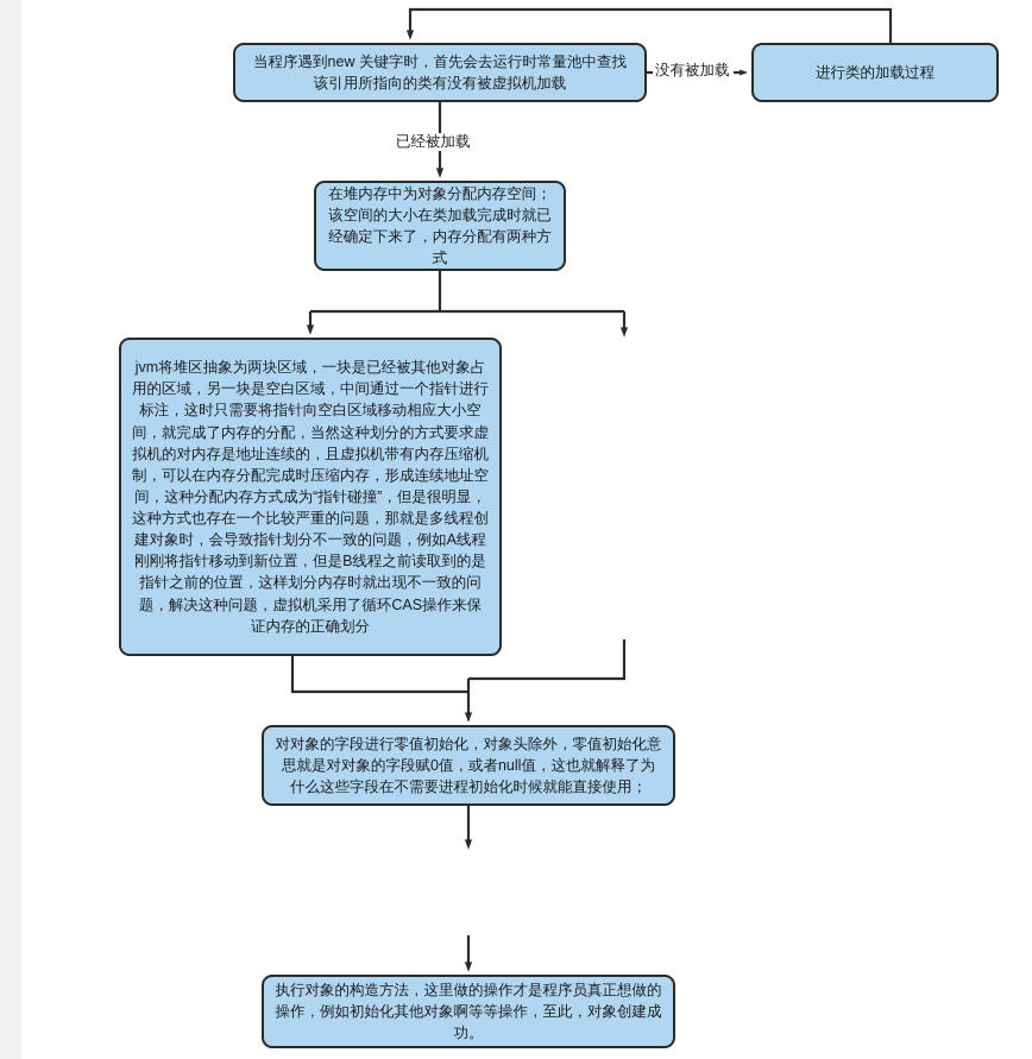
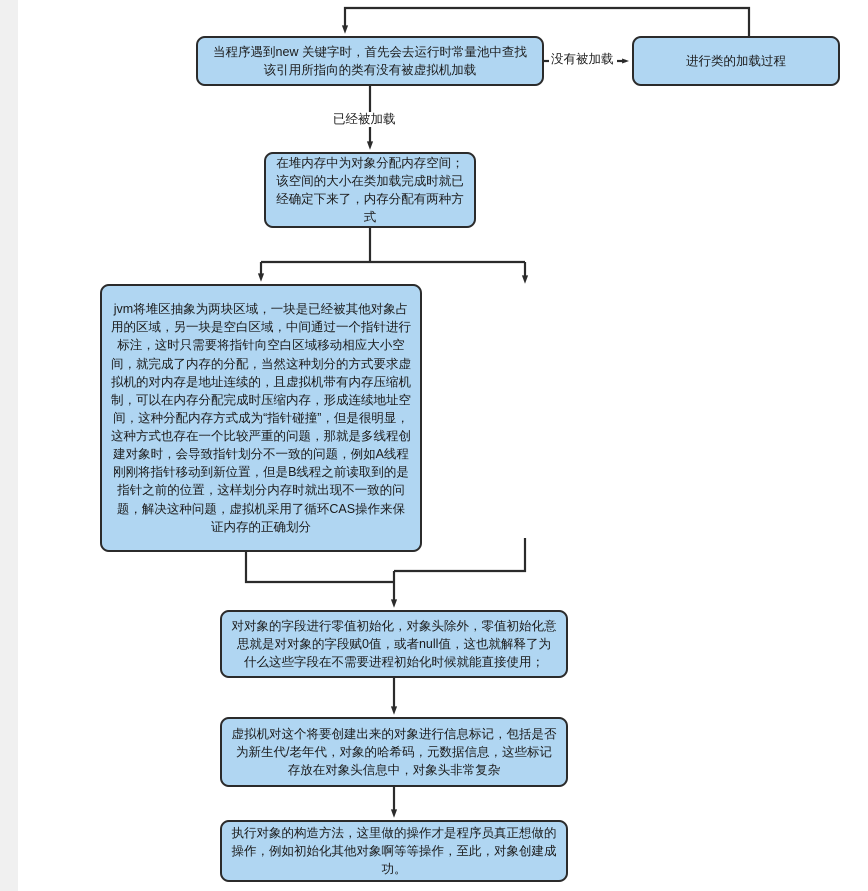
  当程序遇到new 关键字时，首先会去运行时常量池中查找该引用所指向的类有没有被虚拟机加载
  进行类的加载过程
  在堆内存中为对象分配内存空间；该空间的大小在类加载完成时就已经确定下来了，内存分配有两种方式
  jvm将堆区抽象为两块区域，一块是已经被其他对象占用的区域，另一块是空白区域，中间通过一个指针进行标注，这时只需要将指针向空白区域移动相应大小空间，就完成了内存的分配，当然这种划分的方式要求虚拟机的对内存是地址连续的，且虚拟机带有内存压缩机制，可以在内存分配完成时压缩内存，形成连续地址空间，这种分配内存方式成为“指针碰撞”，但是很明显，这种方式也存在一个比较严重的问题，那就是多线程创建对象时，会导致指针划分不一致的问题，例如A线程刚刚将指针移动到新位置，但是B线程之前读取到的是指针之前的位置，这样划分内存时就出现不一致的问题，解决这种问题，虚拟机采用了循环CAS操作来保证内存的正确划分
  对对象的字段进行零值初始化，对象头除外，零值初始化意思就是对对象的字段赋0值，或者null值，这也就解释了为什么这些字段在不需要进程初始化时候就能直接使用；
+ 虚拟机对这个将要创建出来的对象进行信息标记，包括是否为新生代/老年代，对象的哈希码，元数据信息，这些标记存放在对象头信息中，对象头非常复杂
  执行对象的构造方法，这里做的操作才是程序员真正想做的操作，例如初始化其他对象啊等等操作，至此，对象创建成功。
  已经被加载
  没有被加载
